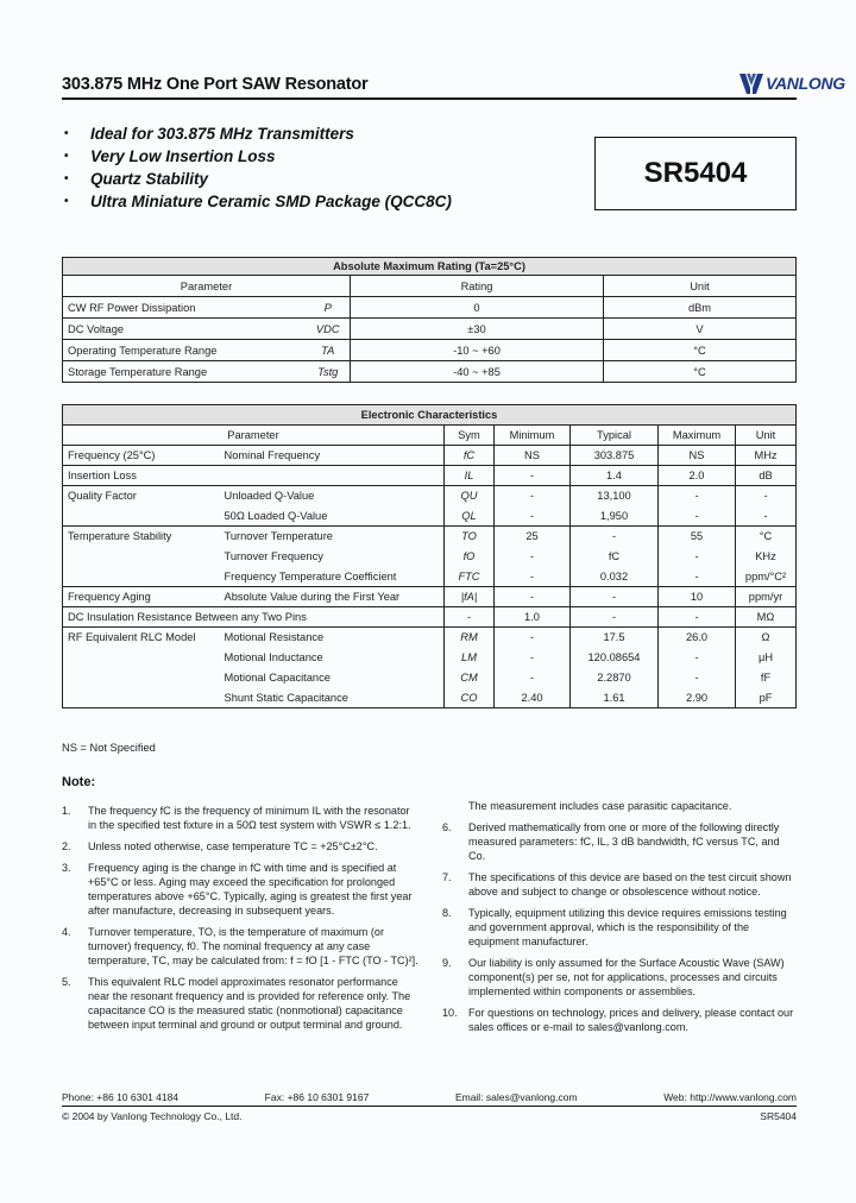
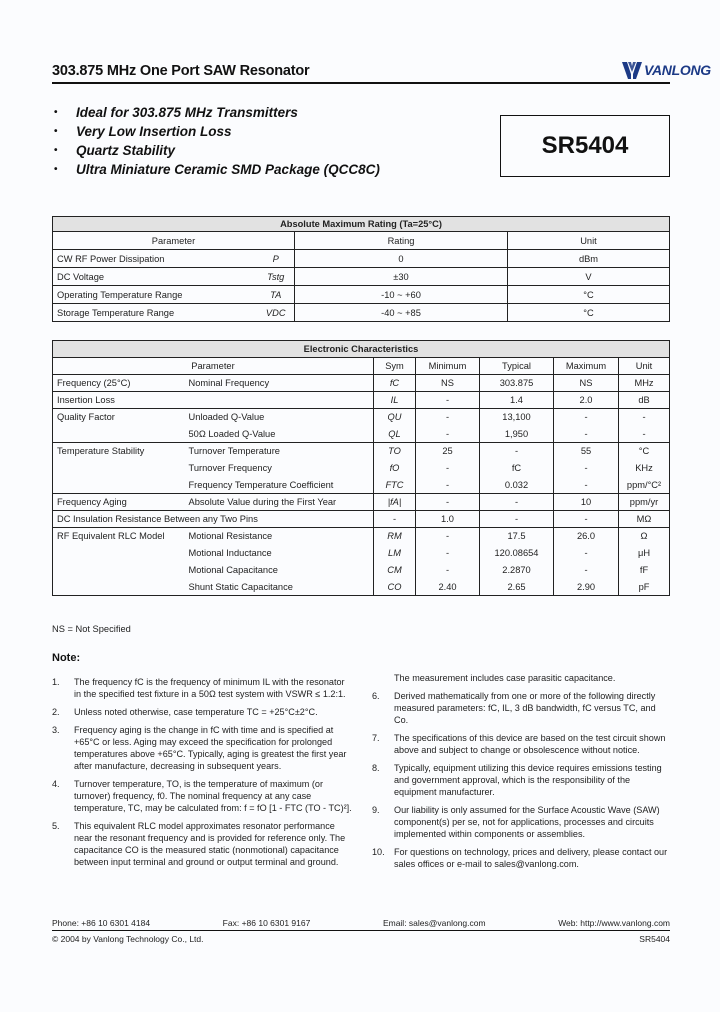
  303.875 MHz One Port SAW Resonator
  VANLONG
  •
  Ideal for 303.875 MHz Transmitters
  •
  Very Low Insertion Loss
  •
  Quartz Stability
  •
  Ultra Miniature Ceramic SMD Package (QCC8C)
  SR5404
  Absolute Maximum Rating (Ta=25°C)
  Parameter	Rating	Unit
  CW RF Power Dissipation	P	0	dBm
- DC Voltage	VDC	±30	V
+ DC Voltage	Tstg	±30	V
  Operating Temperature Range	TA	-10 ~ +60	°C
- Storage Temperature Range	Tstg	-40 ~ +85	°C
+ Storage Temperature Range	VDC	-40 ~ +85	°C
  Electronic Characteristics
  Parameter	Sym	Minimum	Typical	Maximum	Unit
  Frequency (25°C)	Nominal Frequency	fC	NS	303.875	NS	MHz
  Insertion Loss		IL	-	1.4	2.0	dB
  Quality Factor	Unloaded Q-Value	QU	-	13,100	-	-
  	50Ω Loaded Q-Value	QL	-	1,950	-	-
  Temperature Stability	Turnover Temperature	TO	25	-	55	°C
  	Turnover Frequency	fO	-	fC	-	KHz
  	Frequency Temperature Coefficient	FTC	-	0.032	-	ppm/°C²
  Frequency Aging	Absolute Value during the First Year	|fA|	-	-	10	ppm/yr
  DC Insulation Resistance Between any Two Pins	-	1.0	-	-	MΩ
  RF Equivalent RLC Model	Motional Resistance	RM	-	17.5	26.0	Ω
  	Motional Inductance	LM	-	120.08654	-	μH
  	Motional Capacitance	CM	-	2.2870	-	fF
- 	Shunt Static Capacitance	CO	2.40	1.61	2.90	pF
+ 	Shunt Static Capacitance	CO	2.40	2.65	2.90	pF
  NS = Not Specified
  Note:
  1.
  The frequency fC is the frequency of minimum IL with the resonator in the specified test fixture in a 50Ω test system with VSWR ≤ 1.2:1.
  2.
  Unless noted otherwise, case temperature TC = +25°C±2°C.
  3.
  Frequency aging is the change in fC with time and is specified at +65°C or less. Aging may exceed the specification for prolonged temperatures above +65°C. Typically, aging is greatest the first year after manufacture, decreasing in subsequent years.
  4.
  Turnover temperature, TO, is the temperature of maximum (or turnover) frequency, f0. The nominal frequency at any case temperature, TC, may be calculated from: f = fO [1 - FTC (TO - TC)²].
  5.
  This equivalent RLC model approximates resonator performance near the resonant frequency and is provided for reference only. The capacitance CO is the measured static (nonmotional) capacitance between input terminal and ground or output terminal and ground.
  The measurement includes case parasitic capacitance.
  6.
  Derived mathematically from one or more of the following directly measured parameters: fC, IL, 3 dB bandwidth, fC versus TC, and Co.
  7.
  The specifications of this device are based on the test circuit shown above and subject to change or obsolescence without notice.
  8.
  Typically, equipment utilizing this device requires emissions testing and government approval, which is the responsibility of the equipment manufacturer.
  9.
  Our liability is only assumed for the Surface Acoustic Wave (SAW) component(s) per se, not for applications, processes and circuits implemented within components or assemblies.
  10.
  For questions on technology, prices and delivery, please contact our sales offices or e-mail to sales@vanlong.com.
  Phone: +86 10 6301 4184
  Fax: +86 10 6301 9167
  Email: sales@vanlong.com
  Web: http://www.vanlong.com
  © 2004 by Vanlong Technology Co., Ltd.
  SR5404
